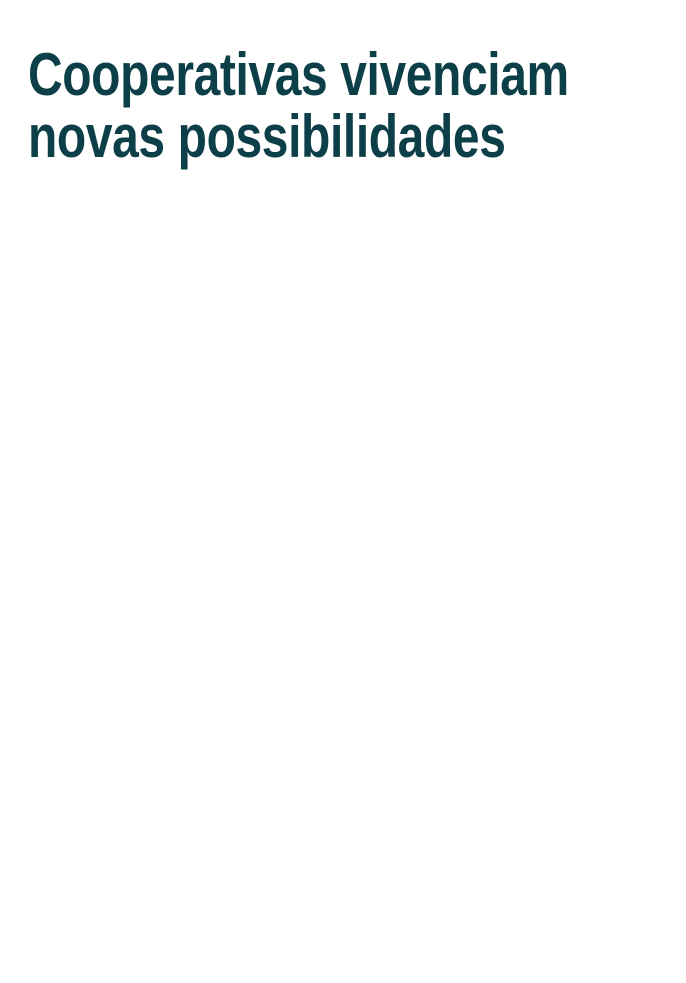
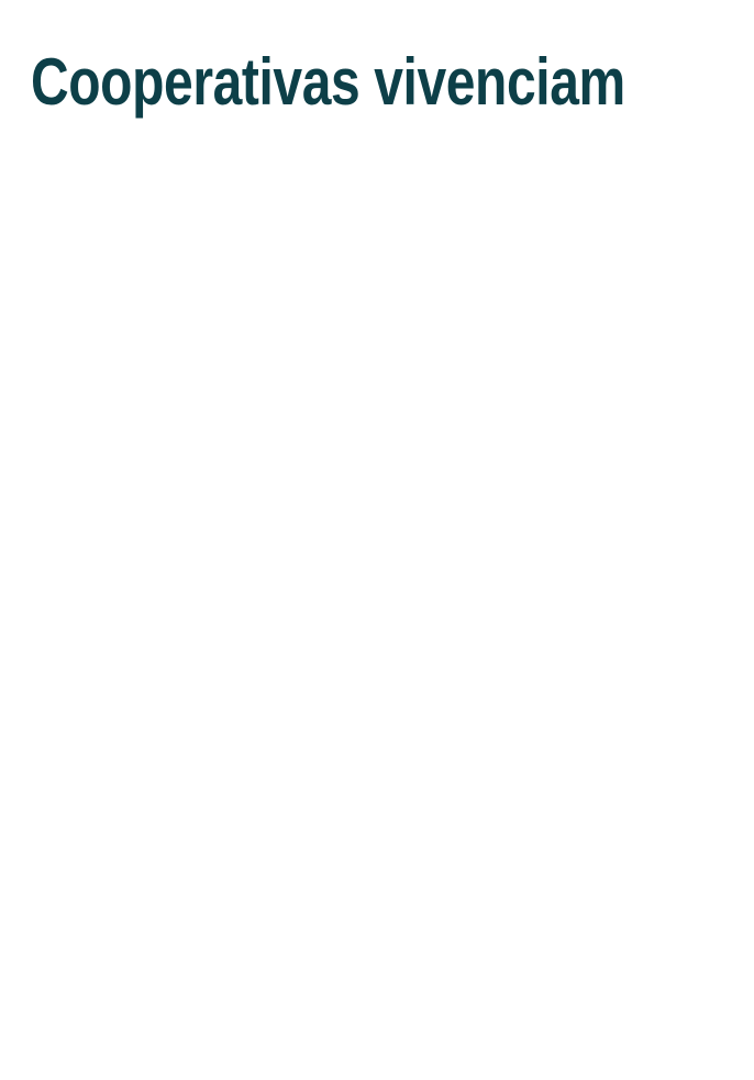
  Cooperativas vivenciam
- novas possibilidades
